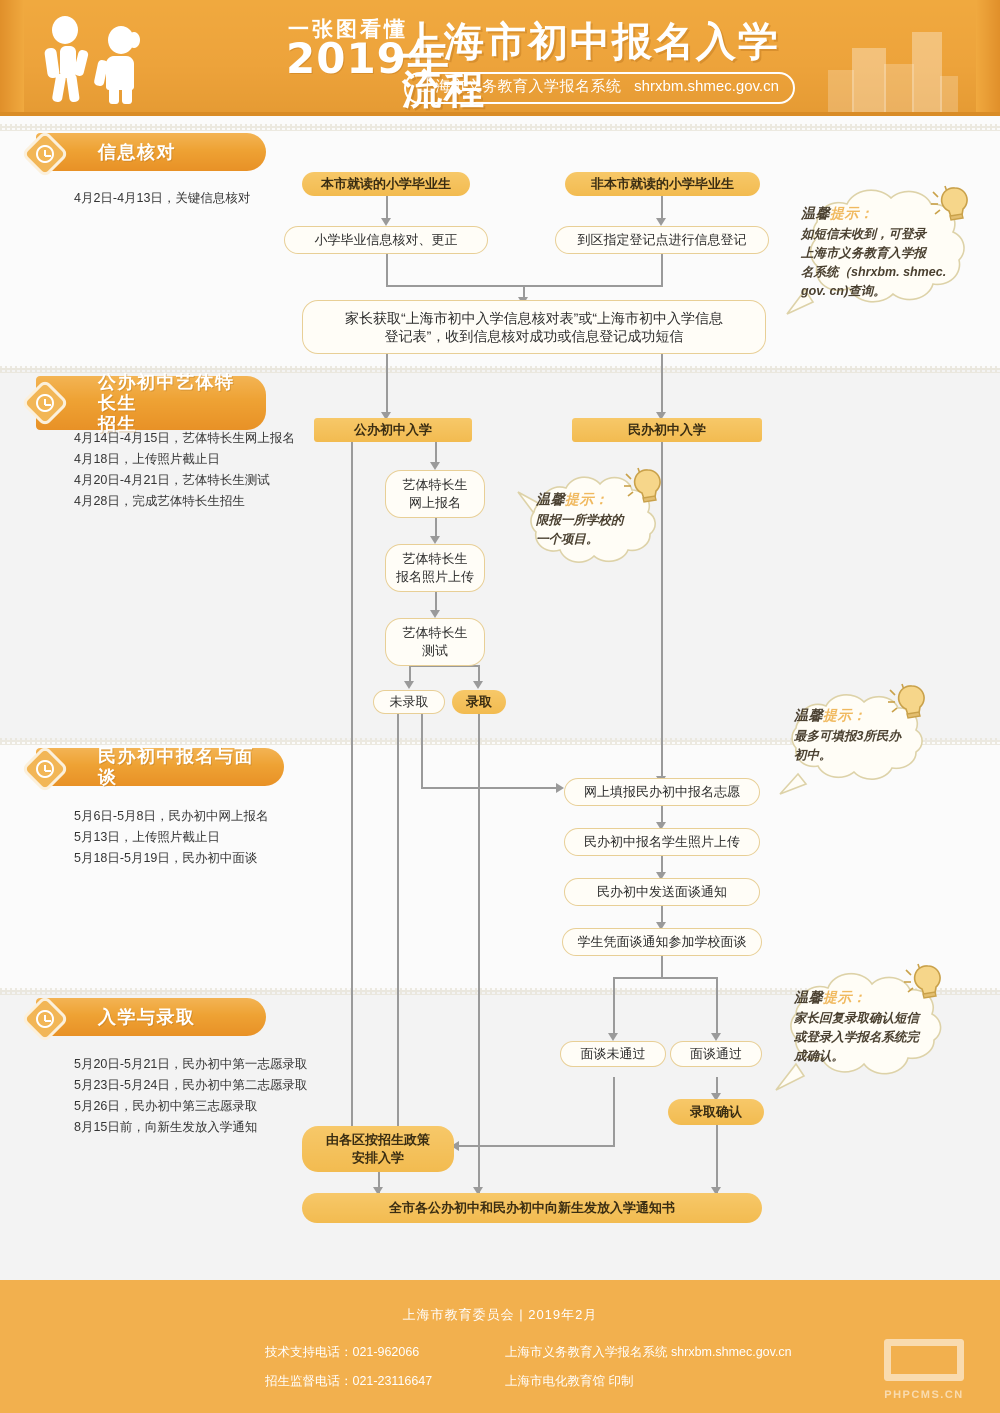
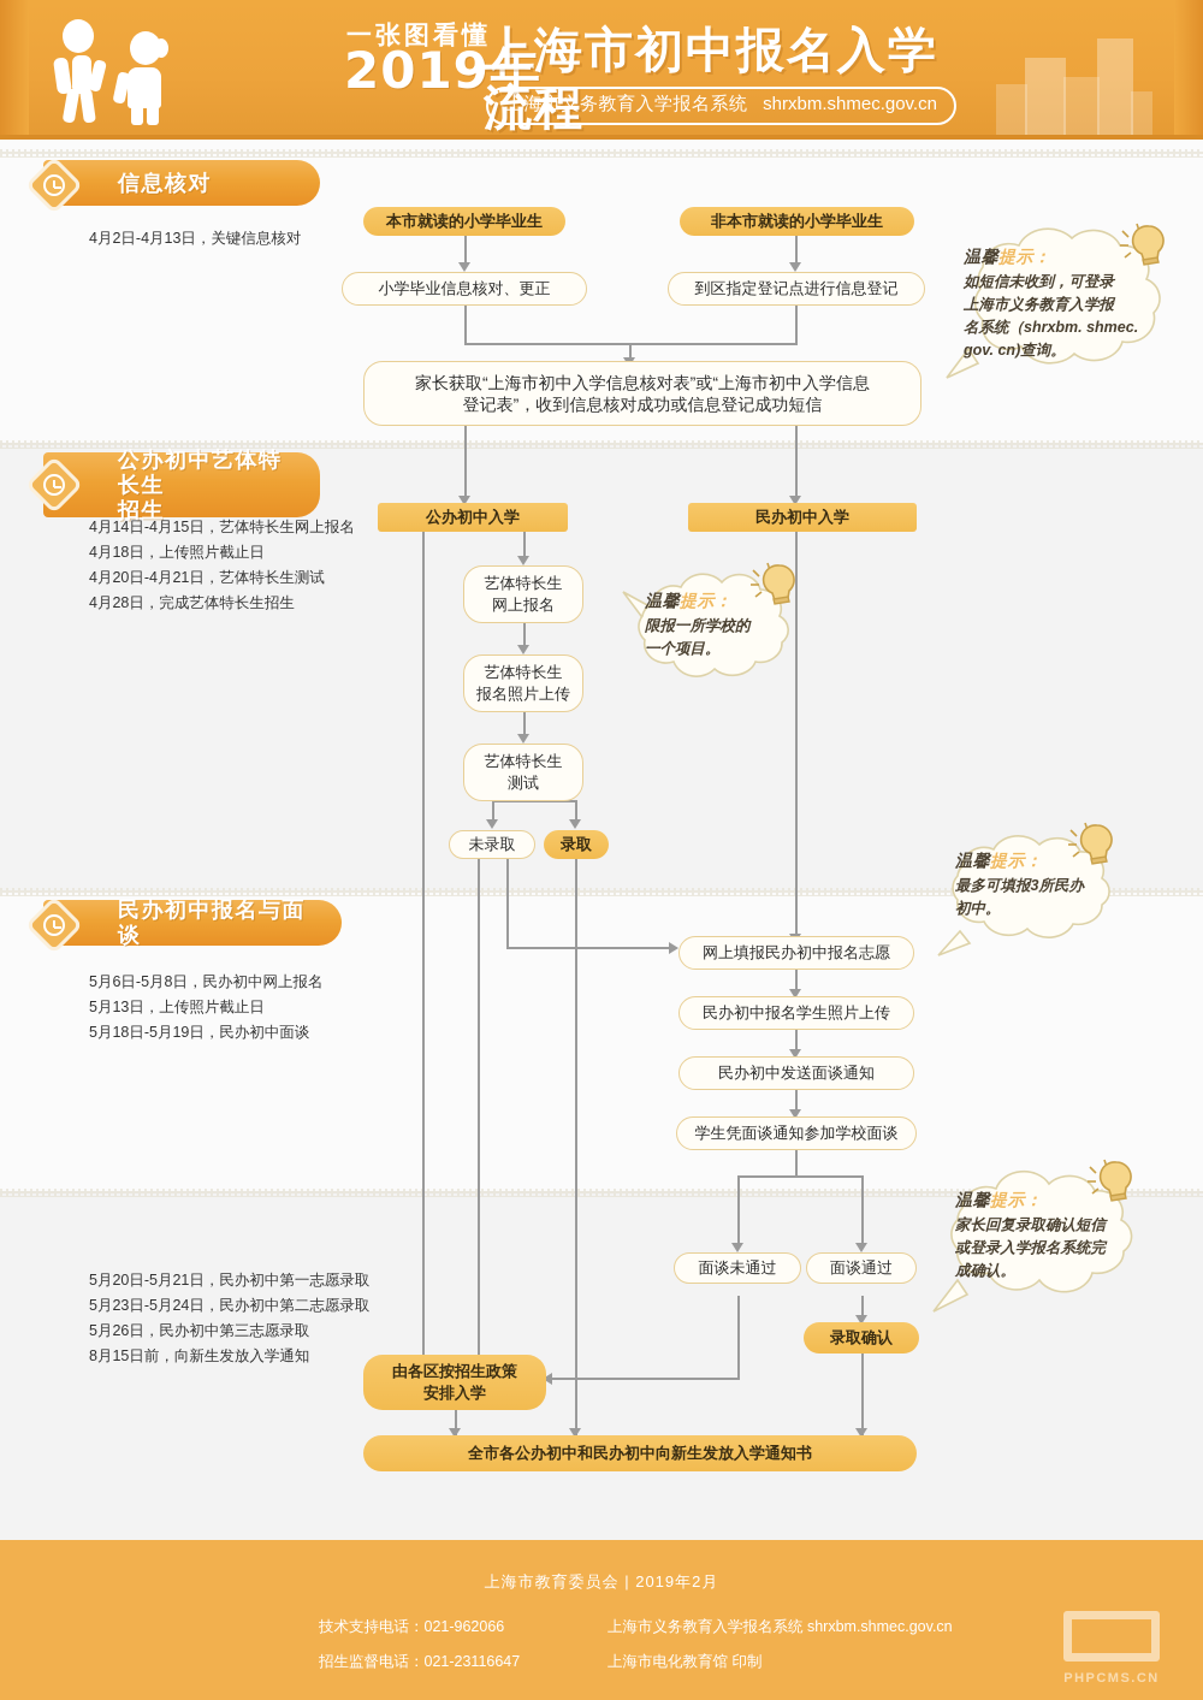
  一张图看懂
  2019年
  上海市初中报名入学流程
  上海市义务教育入学报名系统 shrxbm.shmec.gov.cn
  信息核对
  4月2日-4月13日，关键信息核对
  公办初中艺体特长生
  招生
  4月14日-4月15日，艺体特长生网上报名
  4月18日，上传照片截止日
  4月20日-4月21日，艺体特长生测试
  4月28日，完成艺体特长生招生
  民办初中报名与面谈
  5月6日-5月8日，民办初中网上报名
  5月13日，上传照片截止日
  5月18日-5月19日，民办初中面谈
- 入学与录取
  5月20日-5月21日，民办初中第一志愿录取
  5月23日-5月24日，民办初中第二志愿录取
  5月26日，民办初中第三志愿录取
  8月15日前，向新生发放入学通知
  本市就读的小学毕业生
  非本市就读的小学毕业生
  小学毕业信息核对、更正
  到区指定登记点进行信息登记
  家长获取“上海市初中入学信息核对表”或“上海市初中入学信息
  登记表”，收到信息核对成功或信息登记成功短信
  公办初中入学
  民办初中入学
  艺体特长生
  网上报名
  艺体特长生
  报名照片上传
  艺体特长生
  测试
  未录取
  录取
  网上填报民办初中报名志愿
  民办初中报名学生照片上传
  民办初中发送面谈通知
  学生凭面谈通知参加学校面谈
  面谈未通过
  面谈通过
  录取确认
  由各区按招生政策
  安排入学
  全市各公办初中和民办初中向新生发放入学通知书
  温馨提示：
  如短信未收到，可登录
  上海市义务教育入学报
  名系统（shrxbm. shmec.
  gov. cn)查询。
  温馨提示：
  限报一所学校的
  一个项目。
  温馨提示：
  最多可填报3所民办
  初中。
  温馨提示：
  家长回复录取确认短信
  或登录入学报名系统完
  成确认。
  上海市教育委员会 | 2019年2月
  技术支持电话：021-962066
  招生监督电话：021-23116647
  上海市义务教育入学报名系统 shrxbm.shmec.gov.cn
  上海市电化教育馆 印制
  PHPCMS.CN
